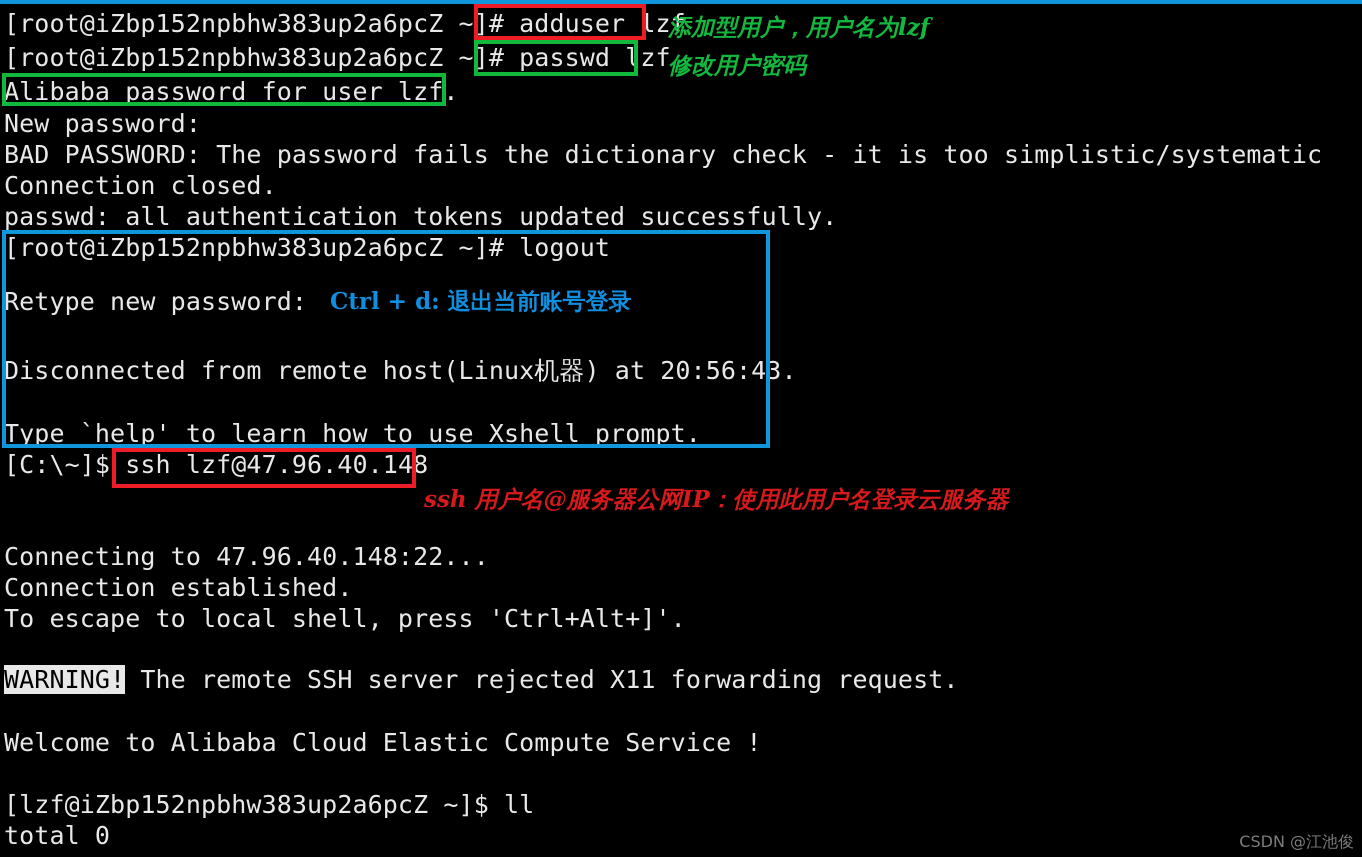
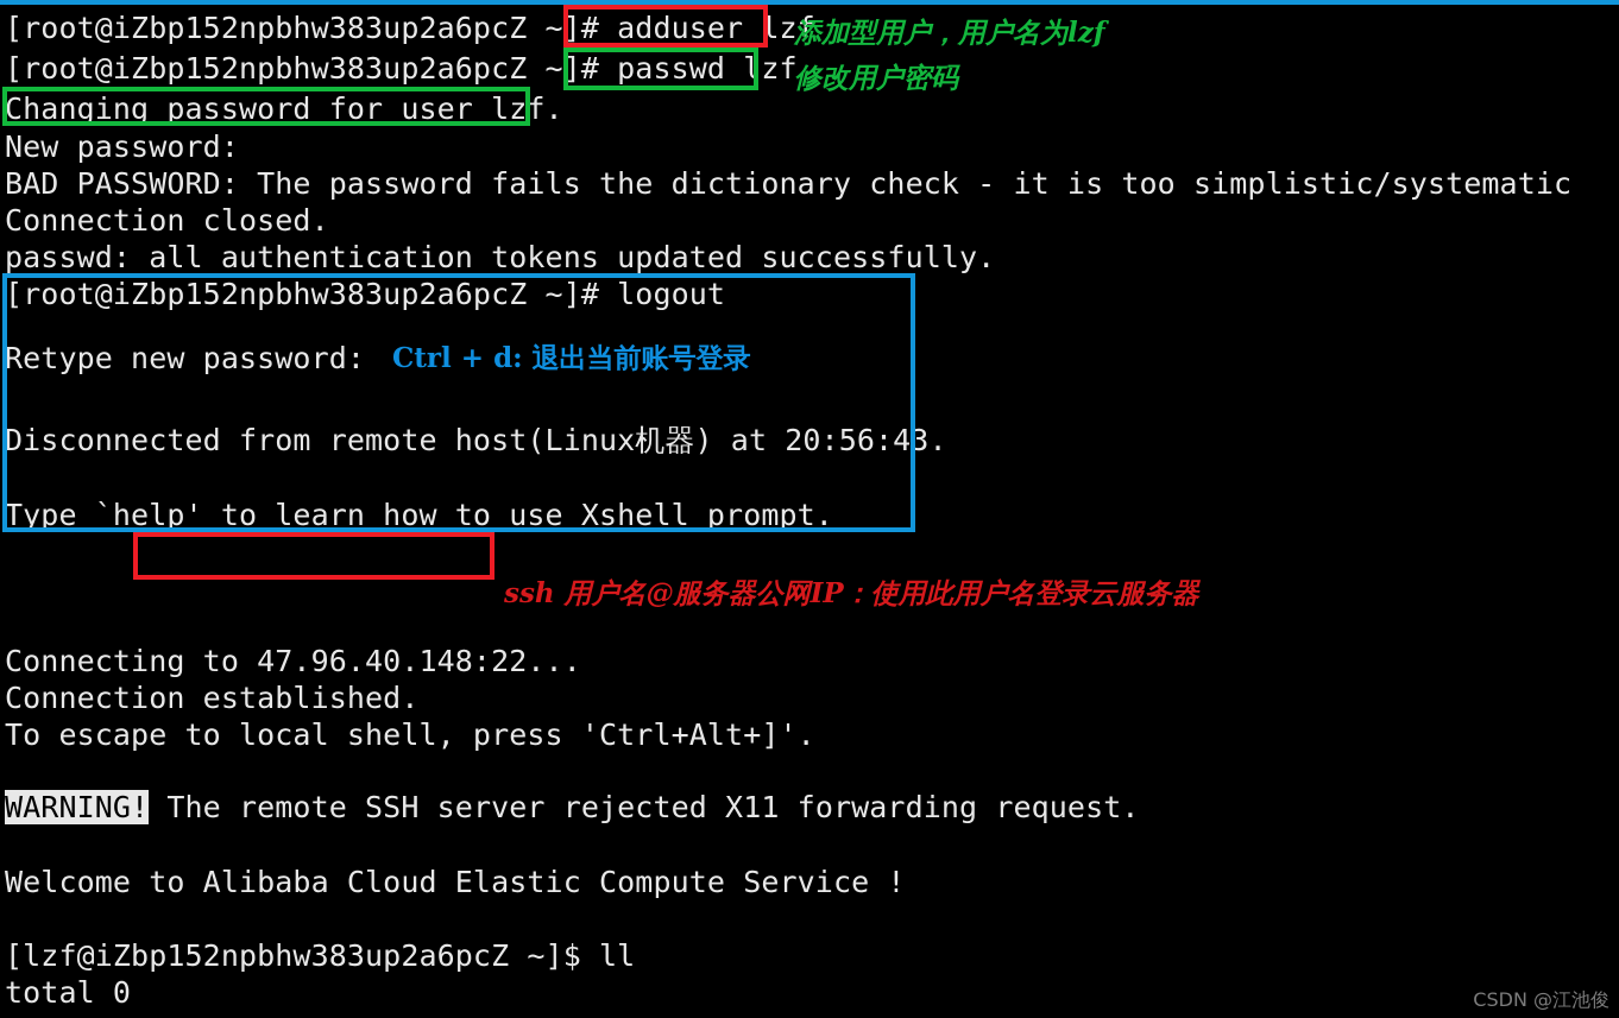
  [root@iZbp152npbhw383up2a6pcZ ~]# adduser lzf
  [root@iZbp152npbhw383up2a6pcZ ~]# passwd lzf
- Alibaba password for user lzf.
+ Changing password for user lzf.
  New password:
  BAD PASSWORD: The password fails the dictionary check - it is too simplistic/systematic
  Connection closed.
  passwd: all authentication tokens updated successfully.
  [root@iZbp152npbhw383up2a6pcZ ~]# logout
  Retype new password:
  Disconnected from remote host(Linux机器) at 20:56:43.
  Type `help' to learn how to use Xshell prompt.
  Connecting to 47.96.40.148:22...
  Connection established.
  To escape to local shell, press 'Ctrl+Alt+]'.
  Welcome to Alibaba Cloud Elastic Compute Service !
  [lzf@iZbp152npbhw383up2a6pcZ ~]$ ll
  total 0
- [C:\~]$ ssh lzf@47.96.40.148
  WARNING! The remote SSH server rejected X11 forwarding request.
  添加型用户，用户名为lzf
  修改用户密码
  Ctrl + d: 退出当前账号登录
  ssh 用户名@服务器公网IP：使用此用户名登录云服务器
  CSDN @江池俊
